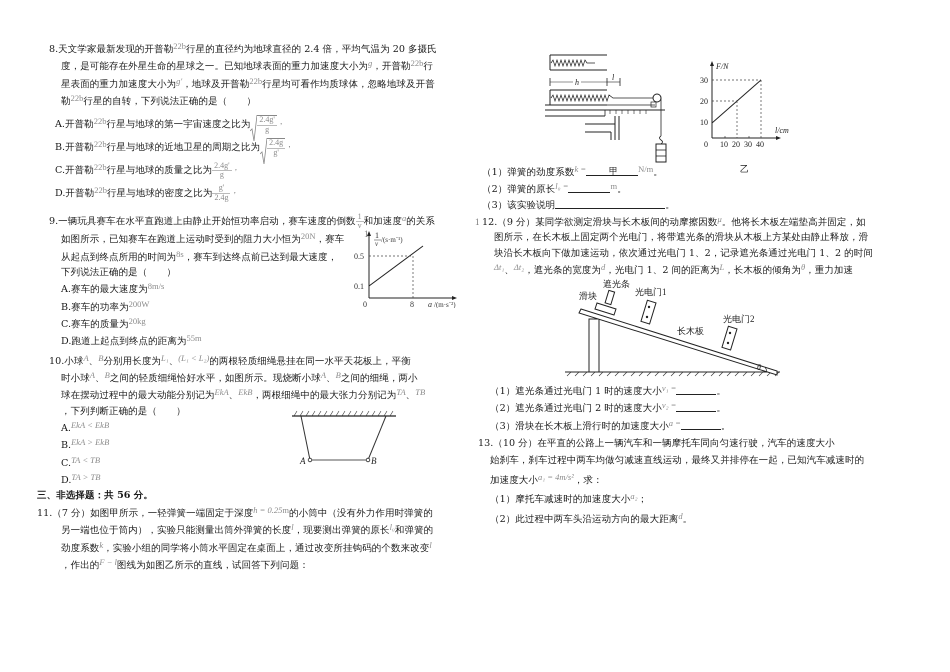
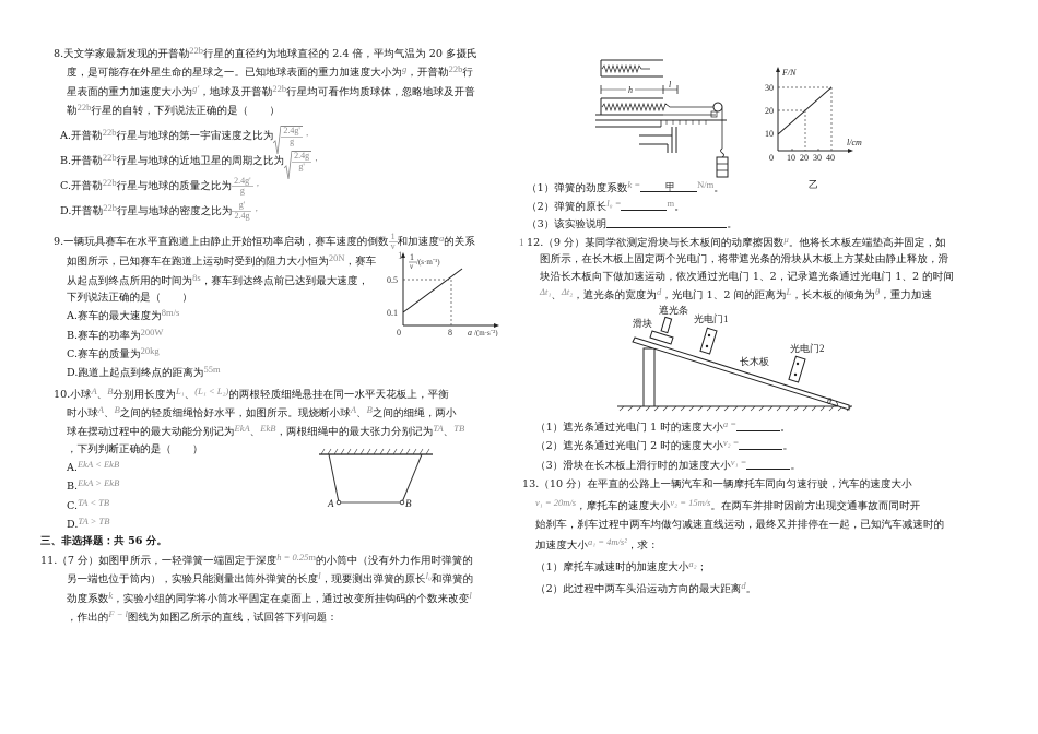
  8.天文学家最新发现的开普勒22b行星的直径约为地球直径的 2.4 倍，平均气温为 20 多摄氏
  度，是可能存在外星生命的星球之一。已知地球表面的重力加速度大小为g，开普勒22b行
  星表面的重力加速度大小为g'，地球及开普勒22b行星均可看作均质球体，忽略地球及开普
  勒22b行星的自转，下列说法正确的是（ ）
  A.开普勒22b行星与地球的第一宇宙速度之比为
  2.4g'
  g
  ，
  B.开普勒22b行星与地球的近地卫星的周期之比为
  2.4g
  g'
  ，
  C.开普勒22b行星与地球的质量之比为
  2.4g'
  g
  ，
  D.开普勒22b行星与地球的密度之比为
  g'
  2.4g
  ，
  9.一辆玩具赛车在水平直跑道上由静止开始恒功率启动，赛车速度的倒数
  1
  v
  和加速度a的关系
  如图所示，已知赛车在跑道上运动时受到的阻力大小恒为20N，赛车
  从起点到终点所用的时间为8s，赛车到达终点前已达到最大速度，
  下列说法正确的是（ ）
  A.赛车的最大速度为8m/s
  B.赛车的功率为200W
  C.赛车的质量为20kg
  D.跑道上起点到终点的距离为55m
  1
  v
  /(s·m⁻¹)
  0.5
  0.1
  0
  8
  a
  /(m·s⁻²)
  10.小球A、B分别用长度为L₁、(L₁ < L₂)的两根轻质细绳悬挂在同一水平天花板上，平衡
  时小球A、B之间的轻质细绳恰好水平，如图所示。现烧断小球A、B之间的细绳，两小
  球在摆动过程中的最大动能分别记为EkA、EkB，两根细绳中的最大张力分别记为TA、TB
  ，下列判断正确的是（ ）
  A.EkA < EkB
  B.EkA > EkB
  C.TA < TB
  D.TA > TB
  A
  B
  三、非选择题：共 56 分。
  11.（7 分）如图甲所示，一轻弹簧一端固定于深度h = 0.25m的小筒中（没有外力作用时弹簧的
  另一端也位于筒内），实验只能测量出筒外弹簧的长度l，现要测出弹簧的原长l₀和弹簧的
  劲度系数k，实验小组的同学将小筒水平固定在桌面上，通过改变所挂钩码的个数来改变l
  ，作出的F − l图线为如图乙所示的直线，试回答下列问题：
  1
  1
  h
  l
  甲
  F/N
  30
  20
  10
  0
  10
  20
  30
  40
  l/cm
  乙
  （1）弹簧的劲度系数k = N/m。
  （2）弹簧的原长l₀ = m。
  （3）该实验说明 。
  12.（9 分）某同学欲测定滑块与长木板间的动摩擦因数μ。他将长木板左端垫高并固定，如
  图所示，在长木板上固定两个光电门，将带遮光条的滑块从木板上方某处由静止释放，滑
  块沿长木板向下做加速运动，依次通过光电门 1、2，记录遮光条通过光电门 1、2 的时间
  Δt₁、Δt₂，遮光条的宽度为d，光电门 1、2 间的距离为L，长木板的倾角为θ，重力加速
  遮光条
  滑块
  光电门1
  长木板
  光电门2
  θ
- （1）遮光条通过光电门 1 时的速度大小v₁ = 。
+ （1）遮光条通过光电门 1 时的速度大小a = 。
  （2）遮光条通过光电门 2 时的速度大小v₂ = 。
- （3）滑块在长木板上滑行时的加速度大小a = 。
+ （3）滑块在长木板上滑行时的加速度大小v₁ = 。
  13.（10 分）在平直的公路上一辆汽车和一辆摩托车同向匀速行驶，汽车的速度大小
+ v₁ = 20m/s，摩托车的速度大小v₂ = 15m/s。在两车并排时因前方出现交通事故而同时开
  始刹车，刹车过程中两车均做匀减速直线运动，最终又并排停在一起，已知汽车减速时的
  加速度大小a₁ = 4m/s²，求：
  （1）摩托车减速时的加速度大小a₂；
  （2）此过程中两车头沿运动方向的最大距离d。
